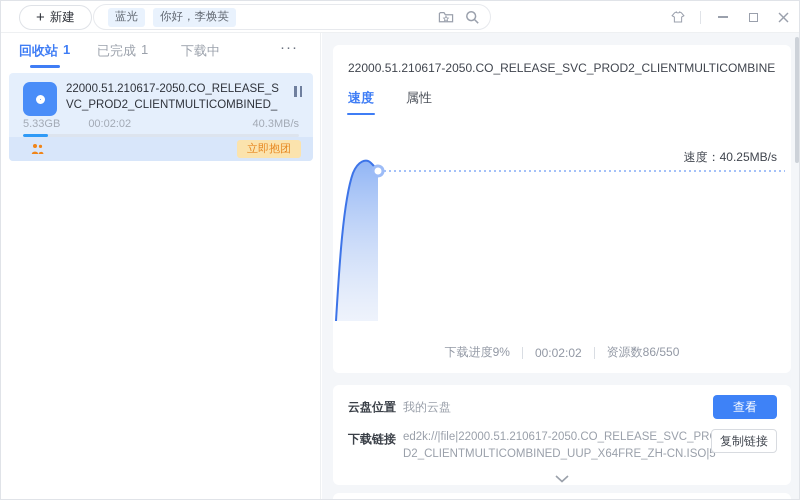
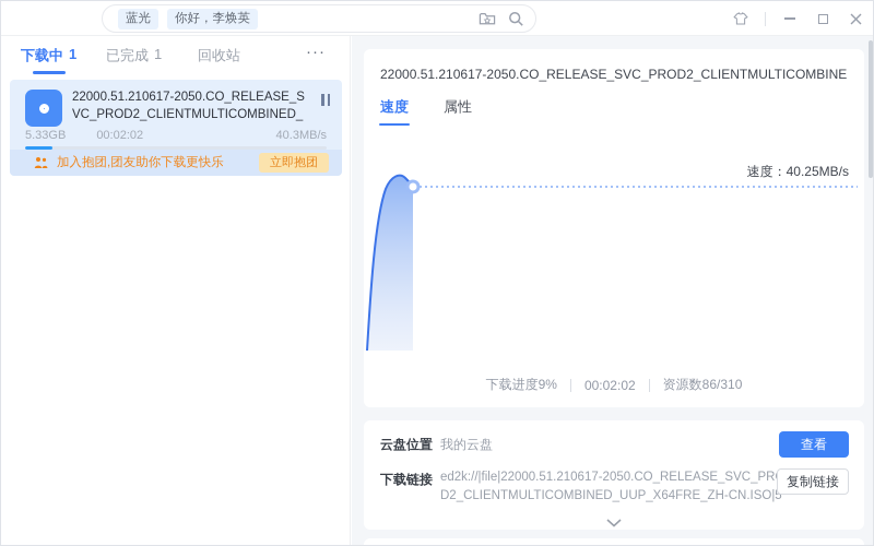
- +
- 新建
  蓝光
  你好，李焕英
- 回收站
+ 下载中
  1
  已完成
  1
- 下载中
+ 回收站
  ···
  22000.51.210617-2050.CO_RELEASE_SVC_PROD2_CLIENTMULTICOMBINED_
  5.33GB
  00:02:02
  40.3MB/s
+ 加入抱团,团友助你下载更快乐
  立即抱团
  22000.51.210617-2050.CO_RELEASE_SVC_PROD2_CLIENTMULTICOMBINE
  速度
  属性
  速度：40.25MB/s
  下载进度9%
  00:02:02
- 资源数86/550
+ 资源数86/310
  云盘位置
  我的云盘
  查看
  下载链接
  ed2k://|file|22000.51.210617-2050.CO_RELEASE_SVC_PRD2_CLIENTMULTICOMBINED_UUP_X64FRE_ZH-CN.ISO|5
  复制链接
